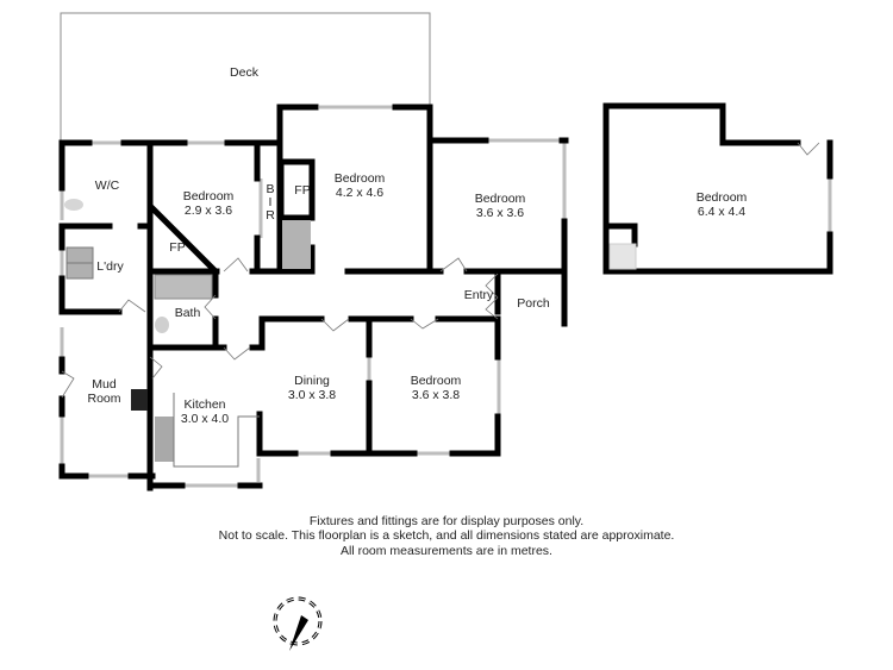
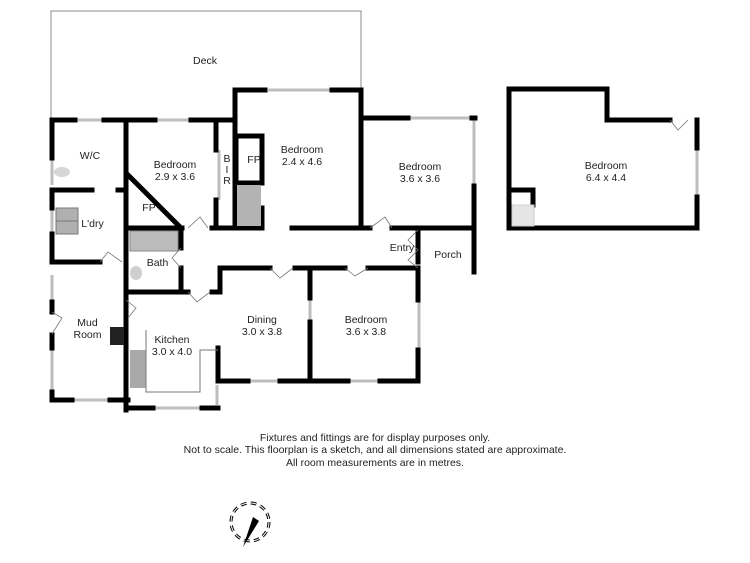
  Deck
  W/C
  Bedroom
  2.9 x 3.6
  B
  I
  R
  FP
  FP
  Bedroom
- 4.2 x 4.6
+ 2.4 x 4.6
  Bedroom
  3.6 x 3.6
  Bedroom
  6.4 x 4.4
  L'dry
  Bath
  Entry
  Porch
  Mud
  Room
  Kitchen
  3.0 x 4.0
  Dining
  3.0 x 3.8
  Bedroom
  3.6 x 3.8
  Fixtures and fittings are for display purposes only.
  Not to scale. This floorplan is a sketch, and all dimensions stated are approximate.
  All room measurements are in metres.
